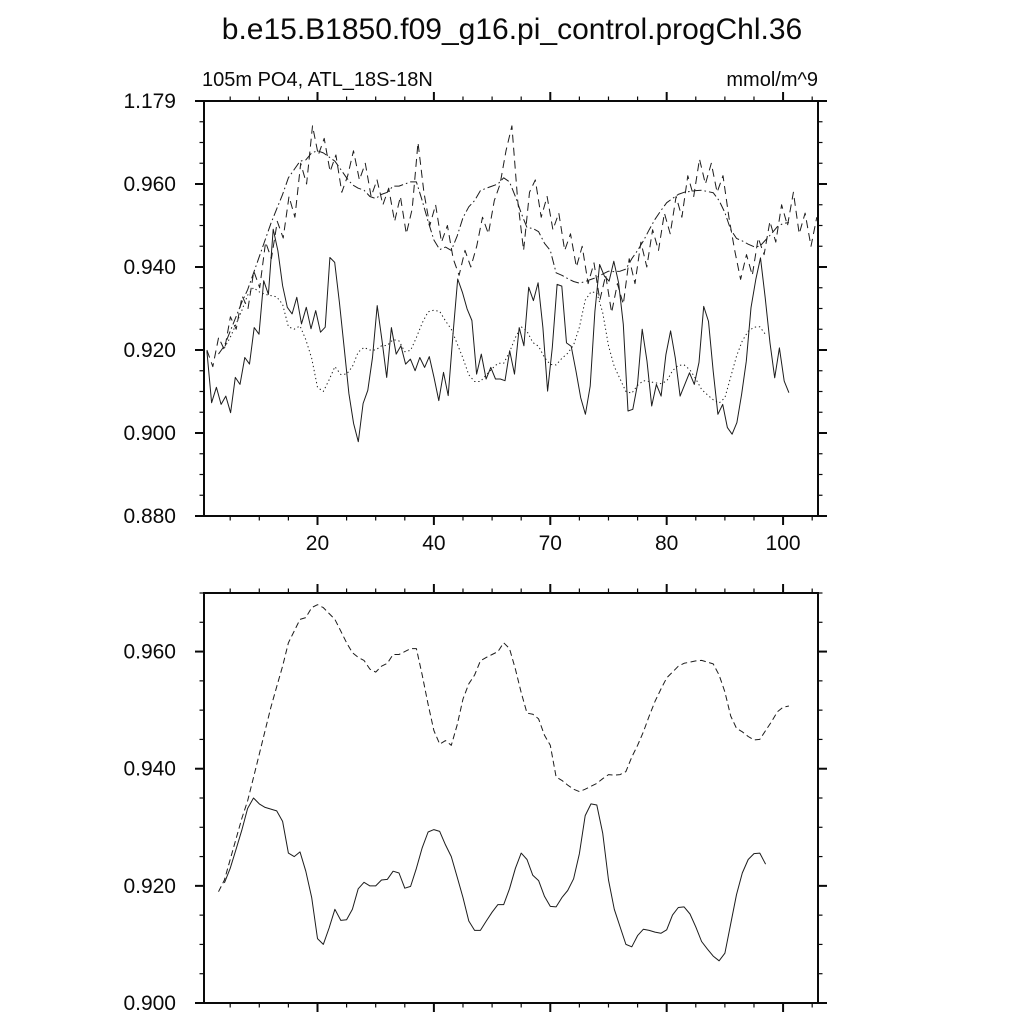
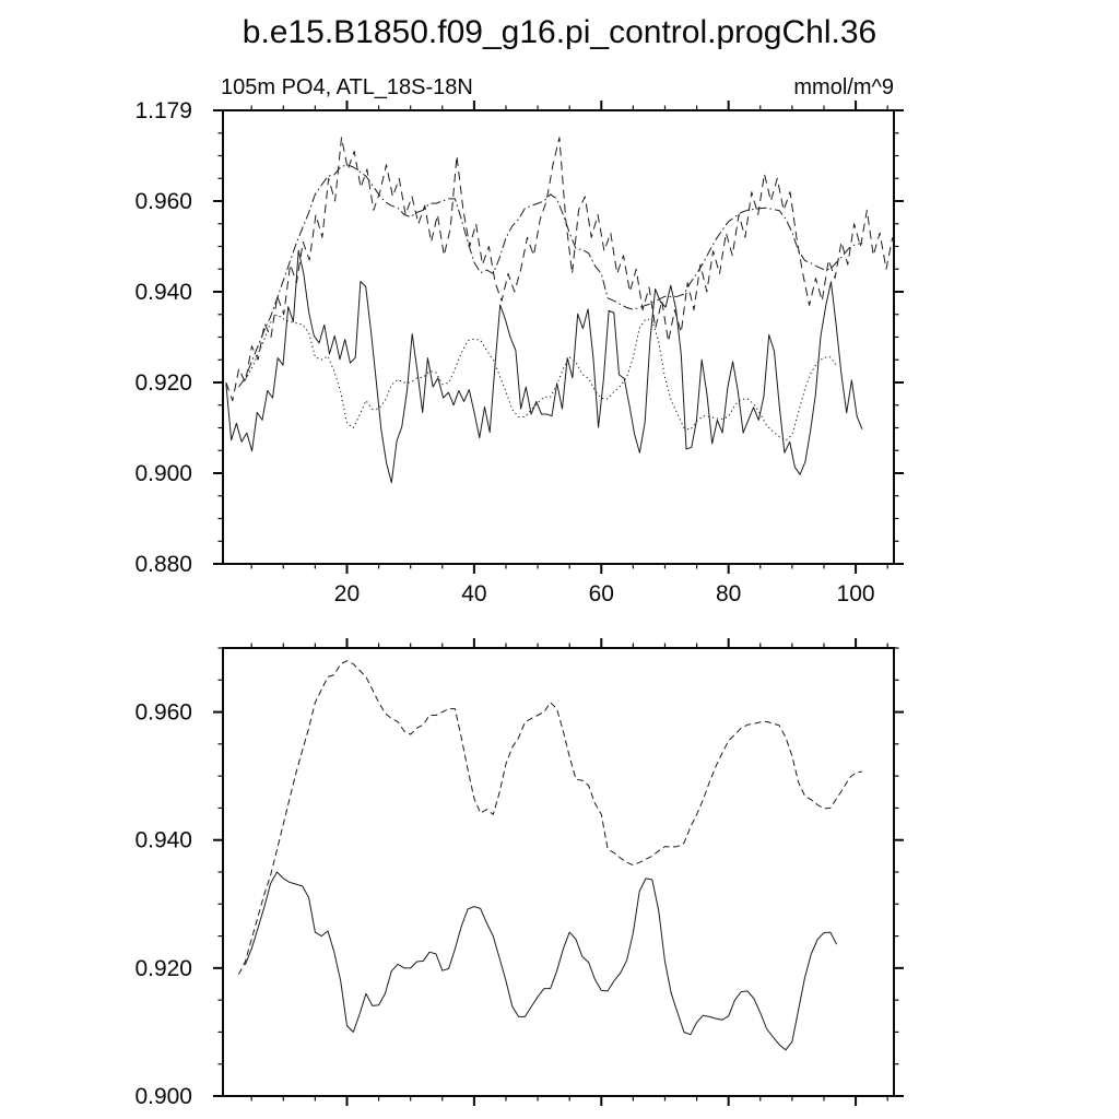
  b.e15.B1850.f09_g16.pi_control.progChl.36
  105m PO4, ATL_18S-18N
  mmol/m^9
  20
  40
- 70
+ 60
  80
  100
  0.880
  0.900
  0.920
  0.940
  0.960
  1.179
  0.900
  0.920
  0.940
  0.960
